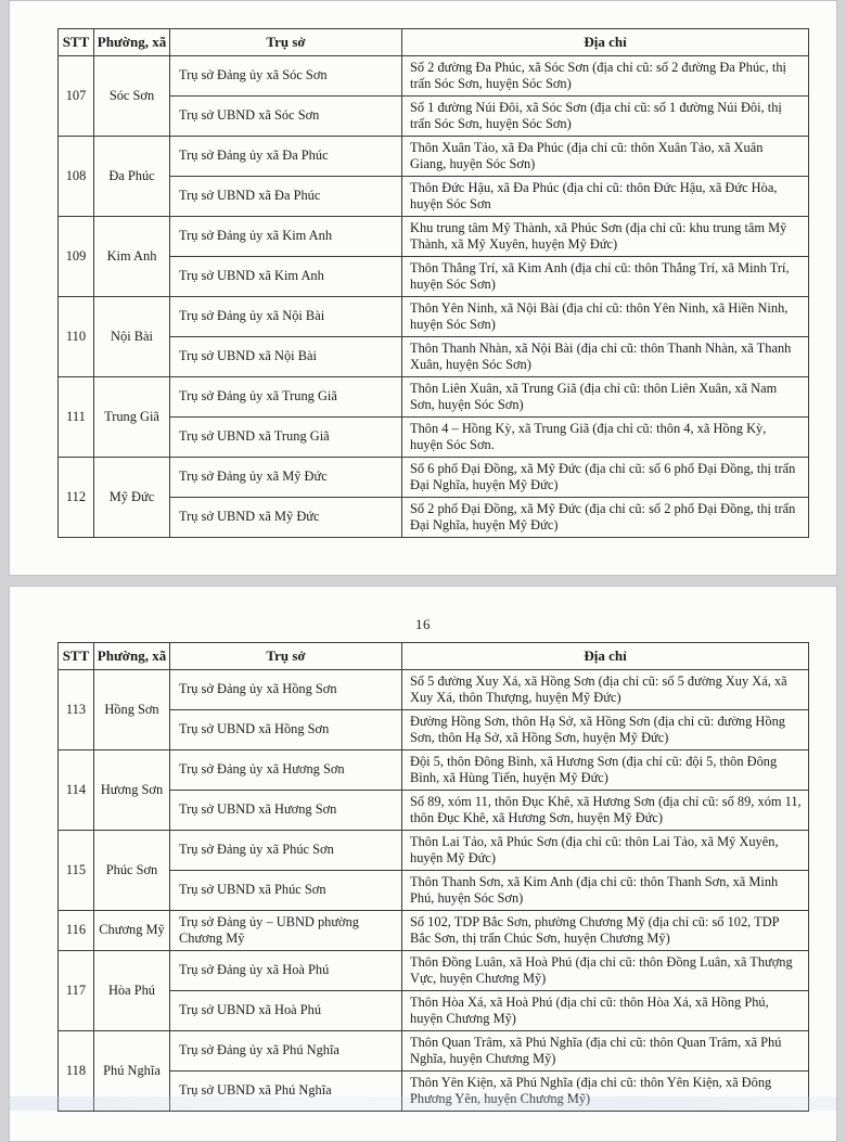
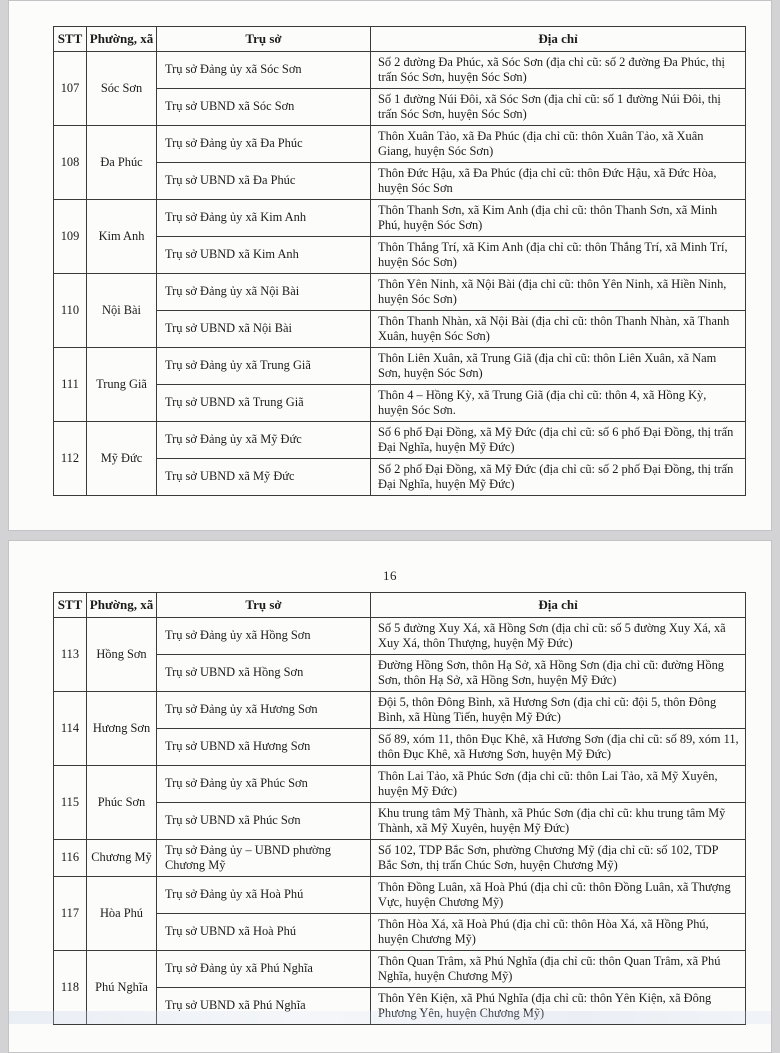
  STT	Phường, xã	Trụ sở	Địa chỉ
  107	Sóc Sơn	Trụ sở Đảng ủy xã Sóc Sơn	Số 2 đường Đa Phúc, xã Sóc Sơn (địa chỉ cũ: số 2 đường Đa Phúc, thị trấn Sóc Sơn, huyện Sóc Sơn)
  Trụ sở UBND xã Sóc Sơn	Số 1 đường Núi Đôi, xã Sóc Sơn (địa chỉ cũ: số 1 đường Núi Đôi, thị trấn Sóc Sơn, huyện Sóc Sơn)
  108	Đa Phúc	Trụ sở Đảng ủy xã Đa Phúc	Thôn Xuân Tảo, xã Đa Phúc (địa chỉ cũ: thôn Xuân Tảo, xã Xuân Giang, huyện Sóc Sơn)
  Trụ sở UBND xã Đa Phúc	Thôn Đức Hậu, xã Đa Phúc (địa chỉ cũ: thôn Đức Hậu, xã Đức Hòa, huyện Sóc Sơn
- 109	Kim Anh	Trụ sở Đảng ủy xã Kim Anh	Khu trung tâm Mỹ Thành, xã Phúc Sơn (địa chỉ cũ: khu trung tâm Mỹ Thành, xã Mỹ Xuyên, huyện Mỹ Đức)
+ 109	Kim Anh	Trụ sở Đảng ủy xã Kim Anh	Thôn Thanh Sơn, xã Kim Anh (địa chỉ cũ: thôn Thanh Sơn, xã Minh Phú, huyện Sóc Sơn)
  Trụ sở UBND xã Kim Anh	Thôn Thắng Trí, xã Kim Anh (địa chỉ cũ: thôn Thắng Trí, xã Minh Trí, huyện Sóc Sơn)
  110	Nội Bài	Trụ sở Đảng ủy xã Nội Bài	Thôn Yên Ninh, xã Nội Bài (địa chỉ cũ: thôn Yên Ninh, xã Hiền Ninh, huyện Sóc Sơn)
  Trụ sở UBND xã Nội Bài	Thôn Thanh Nhàn, xã Nội Bài (địa chỉ cũ: thôn Thanh Nhàn, xã Thanh Xuân, huyện Sóc Sơn)
  111	Trung Giã	Trụ sở Đảng ủy xã Trung Giã	Thôn Liên Xuân, xã Trung Giã (địa chỉ cũ: thôn Liên Xuân, xã Nam Sơn, huyện Sóc Sơn)
  Trụ sở UBND xã Trung Giã	Thôn 4 – Hồng Kỳ, xã Trung Giã (địa chỉ cũ: thôn 4, xã Hồng Kỳ, huyện Sóc Sơn.
  112	Mỹ Đức	Trụ sở Đảng ủy xã Mỹ Đức	Số 6 phố Đại Đồng, xã Mỹ Đức (địa chỉ cũ: số 6 phố Đại Đồng, thị trấn Đại Nghĩa, huyện Mỹ Đức)
  Trụ sở UBND xã Mỹ Đức	Số 2 phố Đại Đồng, xã Mỹ Đức (địa chỉ cũ: số 2 phố Đại Đồng, thị trấn Đại Nghĩa, huyện Mỹ Đức)
  16
  STT	Phường, xã	Trụ sở	Địa chỉ
  113	Hồng Sơn	Trụ sở Đảng ủy xã Hồng Sơn	Số 5 đường Xuy Xá, xã Hồng Sơn (địa chỉ cũ: số 5 đường Xuy Xá, xã Xuy Xá, thôn Thượng, huyện Mỹ Đức)
  Trụ sở UBND xã Hồng Sơn	Đường Hồng Sơn, thôn Hạ Sở, xã Hồng Sơn (địa chỉ cũ: đường Hồng Sơn, thôn Hạ Sở, xã Hồng Sơn, huyện Mỹ Đức)
  114	Hương Sơn	Trụ sở Đảng ủy xã Hương Sơn	Đội 5, thôn Đông Bình, xã Hương Sơn (địa chỉ cũ: đội 5, thôn Đông Bình, xã Hùng Tiến, huyện Mỹ Đức)
  Trụ sở UBND xã Hương Sơn	Số 89, xóm 11, thôn Đục Khê, xã Hương Sơn (địa chỉ cũ: số 89, xóm 11, thôn Đục Khê, xã Hương Sơn, huyện Mỹ Đức)
  115	Phúc Sơn	Trụ sở Đảng ủy xã Phúc Sơn	Thôn Lai Tảo, xã Phúc Sơn (địa chỉ cũ: thôn Lai Tảo, xã Mỹ Xuyên, huyện Mỹ Đức)
- Trụ sở UBND xã Phúc Sơn	Thôn Thanh Sơn, xã Kim Anh (địa chỉ cũ: thôn Thanh Sơn, xã Minh Phú, huyện Sóc Sơn)
+ Trụ sở UBND xã Phúc Sơn	Khu trung tâm Mỹ Thành, xã Phúc Sơn (địa chỉ cũ: khu trung tâm Mỹ Thành, xã Mỹ Xuyên, huyện Mỹ Đức)
  116	Chương Mỹ	Trụ sở Đảng ủy – UBND phường Chương Mỹ	Số 102, TDP Bắc Sơn, phường Chương Mỹ (địa chỉ cũ: số 102, TDP Bắc Sơn, thị trấn Chúc Sơn, huyện Chương Mỹ)
  117	Hòa Phú	Trụ sở Đảng ủy xã Hoà Phú	Thôn Đồng Luân, xã Hoà Phú (địa chỉ cũ: thôn Đồng Luân, xã Thượng Vực, huyện Chương Mỹ)
  Trụ sở UBND xã Hoà Phú	Thôn Hòa Xá, xã Hoà Phú (địa chỉ cũ: thôn Hòa Xá, xã Hồng Phú, huyện Chương Mỹ)
  118	Phú Nghĩa	Trụ sở Đảng ủy xã Phú Nghĩa	Thôn Quan Trâm, xã Phú Nghĩa (địa chỉ cũ: thôn Quan Trâm, xã Phú Nghĩa, huyện Chương Mỹ)
  Trụ sở UBND xã Phú Nghĩa	Thôn Yên Kiện, xã Phú Nghĩa (địa chỉ cũ: thôn Yên Kiện, xã Đông
